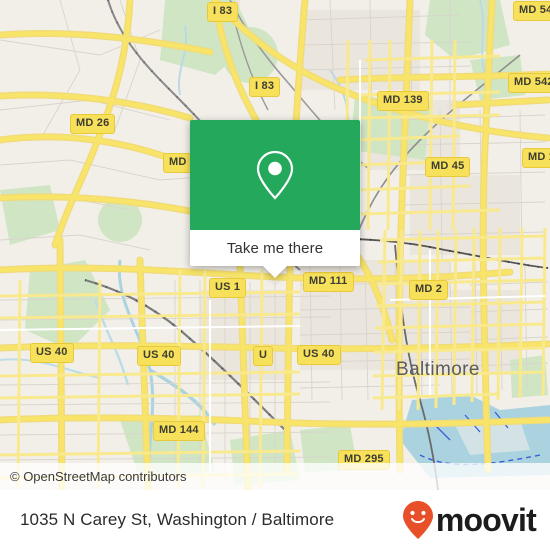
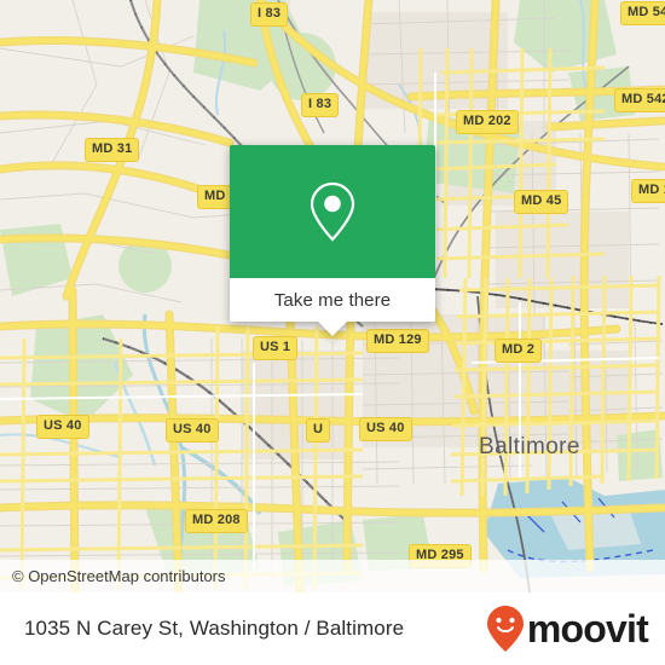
  Baltimore
  I 83
  MD 54
  I 83
  MD 54
- MD 139
+ MD 202
- MD 26
+ MD 31
  MD
  MD 45
  US 1
- MD 111
+ MD 129
  MD 2
  US 40
  US 40
  U
  US 40
- MD 144
+ MD 208
  MD 295
  Take me there
  © OpenStreetMap contributors
  1035 N Carey St, Washington / Baltimore
  moovit
